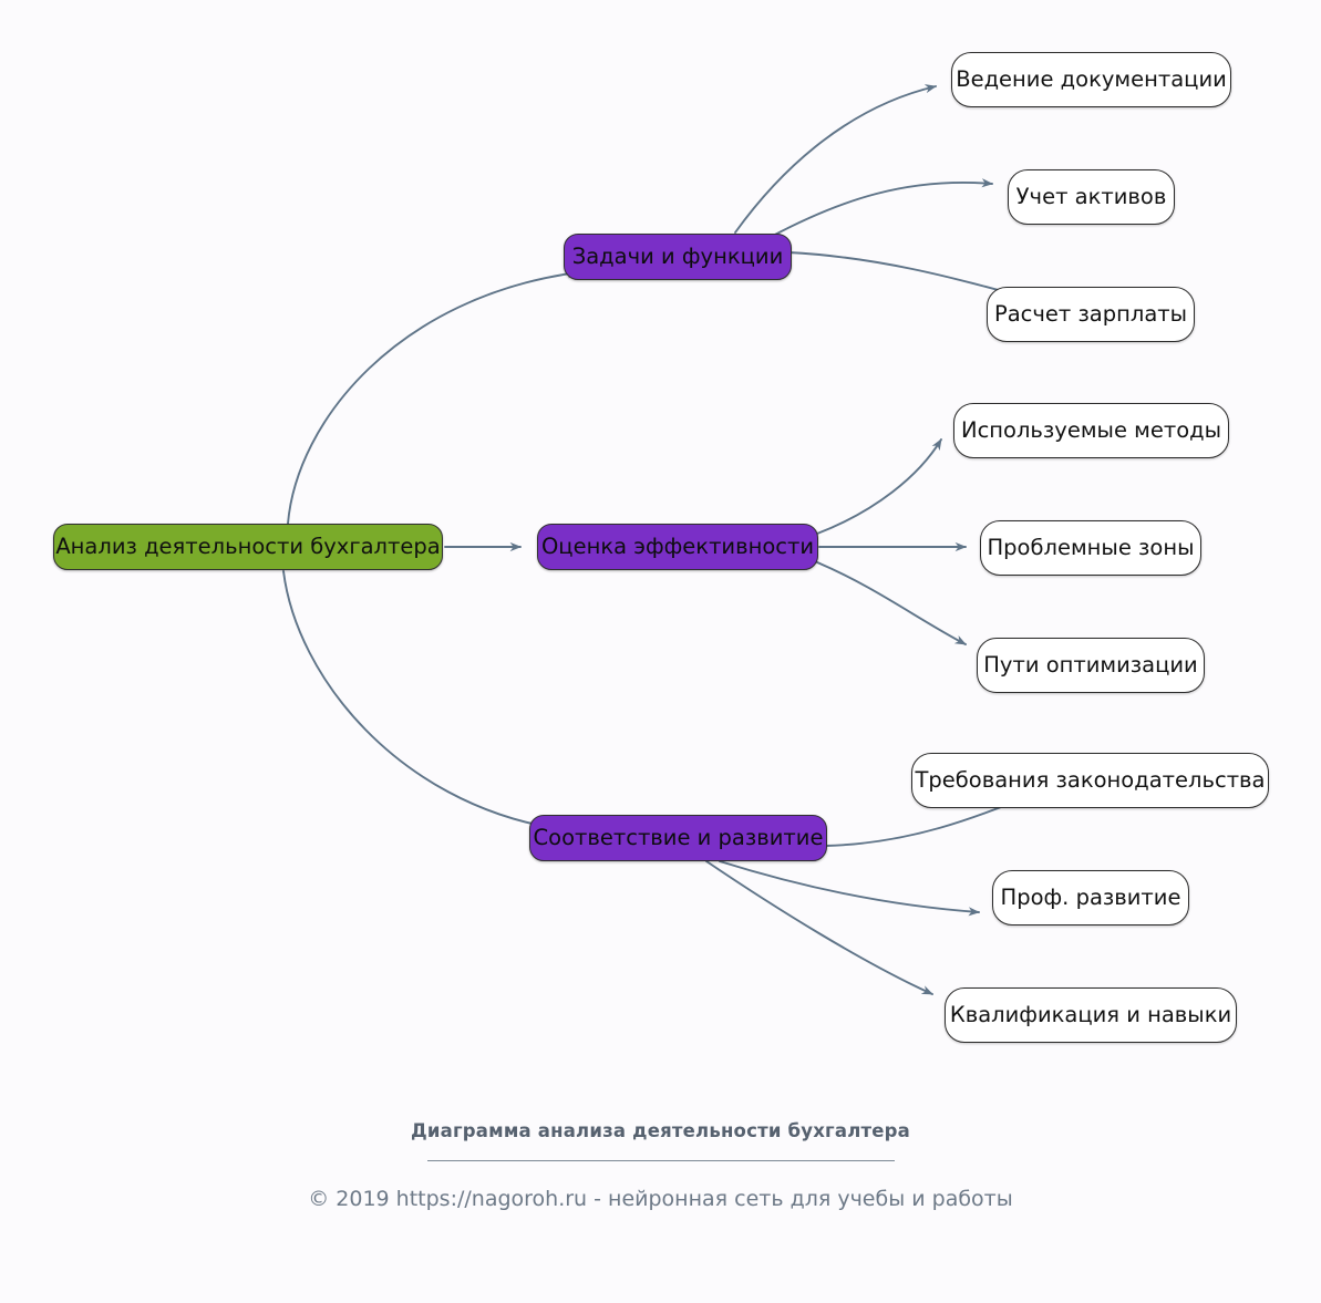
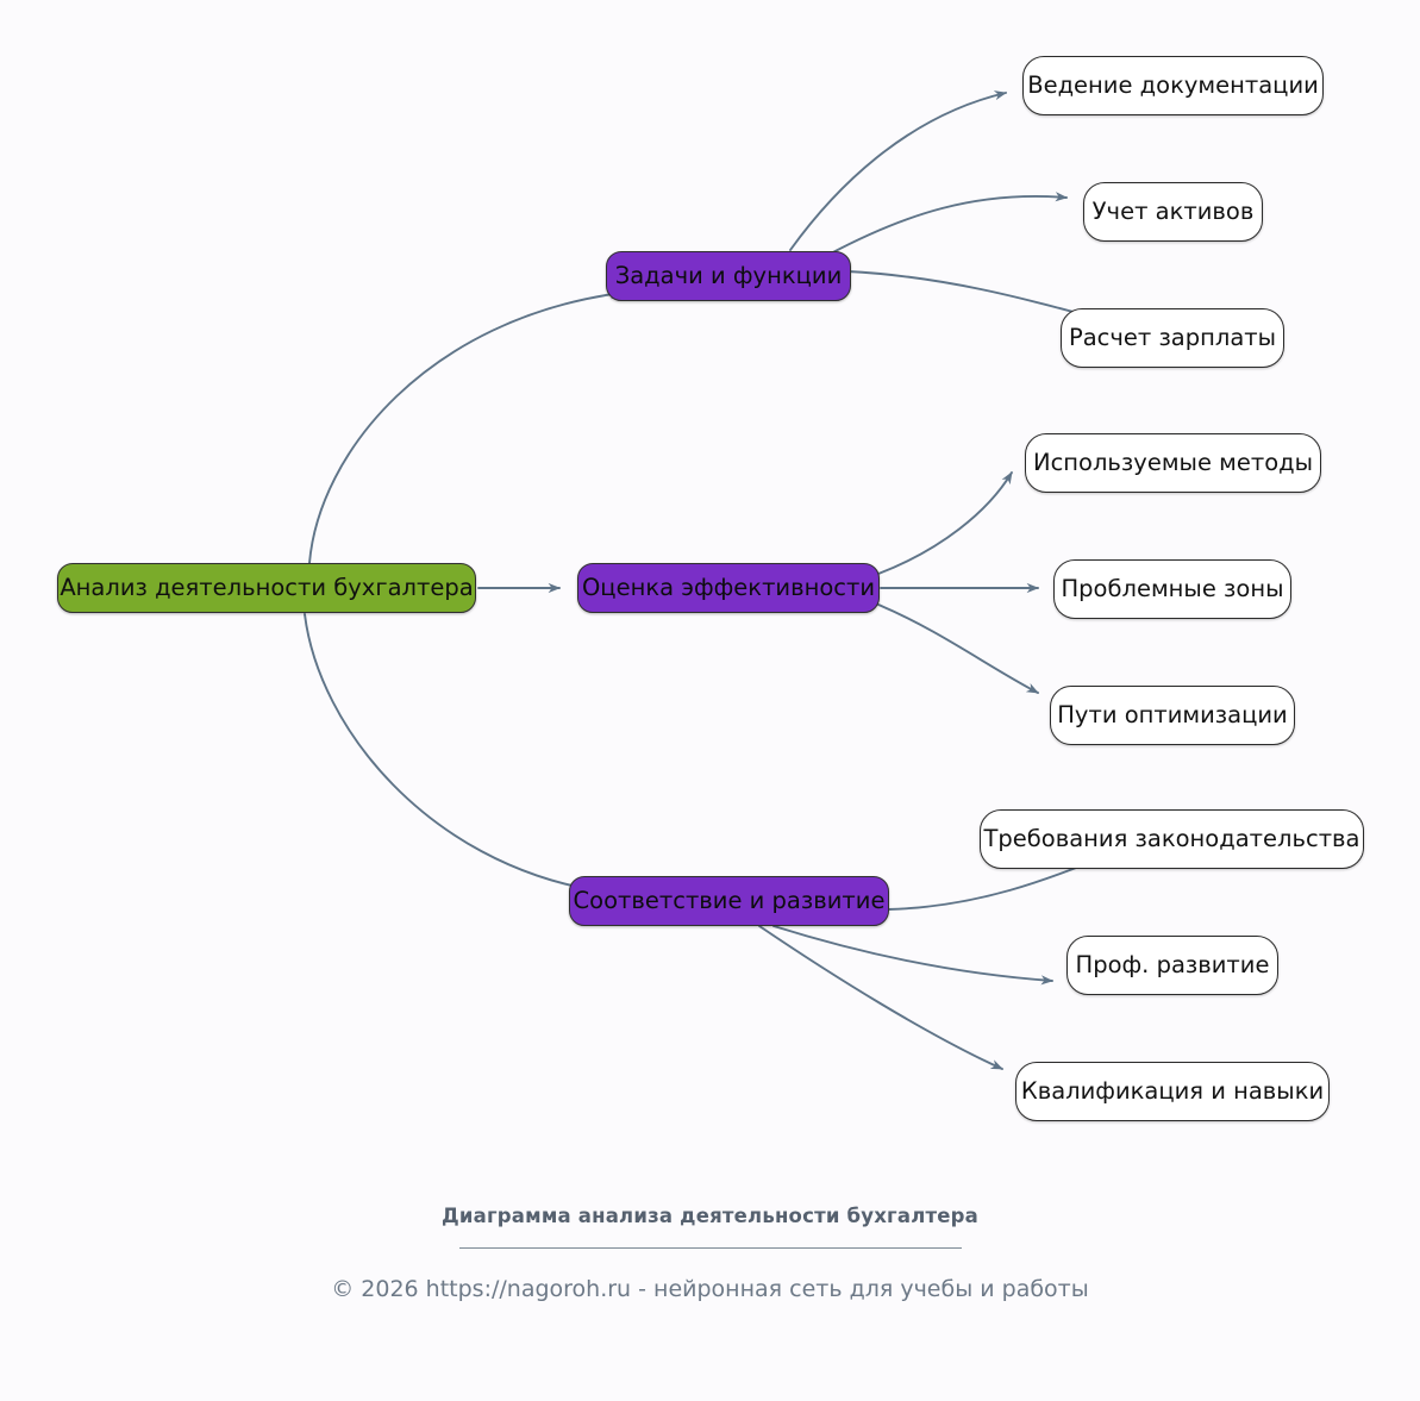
  Анализ деятельности бухгалтера
  Задачи и функции
  Ведение документации
  Учет активов
  Расчет зарплаты
  Оценка эффективности
  Используемые методы
  Проблемные зоны
  Пути оптимизации
  Соответствие и развитие
  Требования законодательства
  Проф. развитие
  Квалификация и навыки
  Диаграмма анализа деятельности бухгалтера
- © 2019 https://nagoroh.ru - нейронная сеть для учебы и работы
+ © 2026 https://nagoroh.ru - нейронная сеть для учебы и работы
